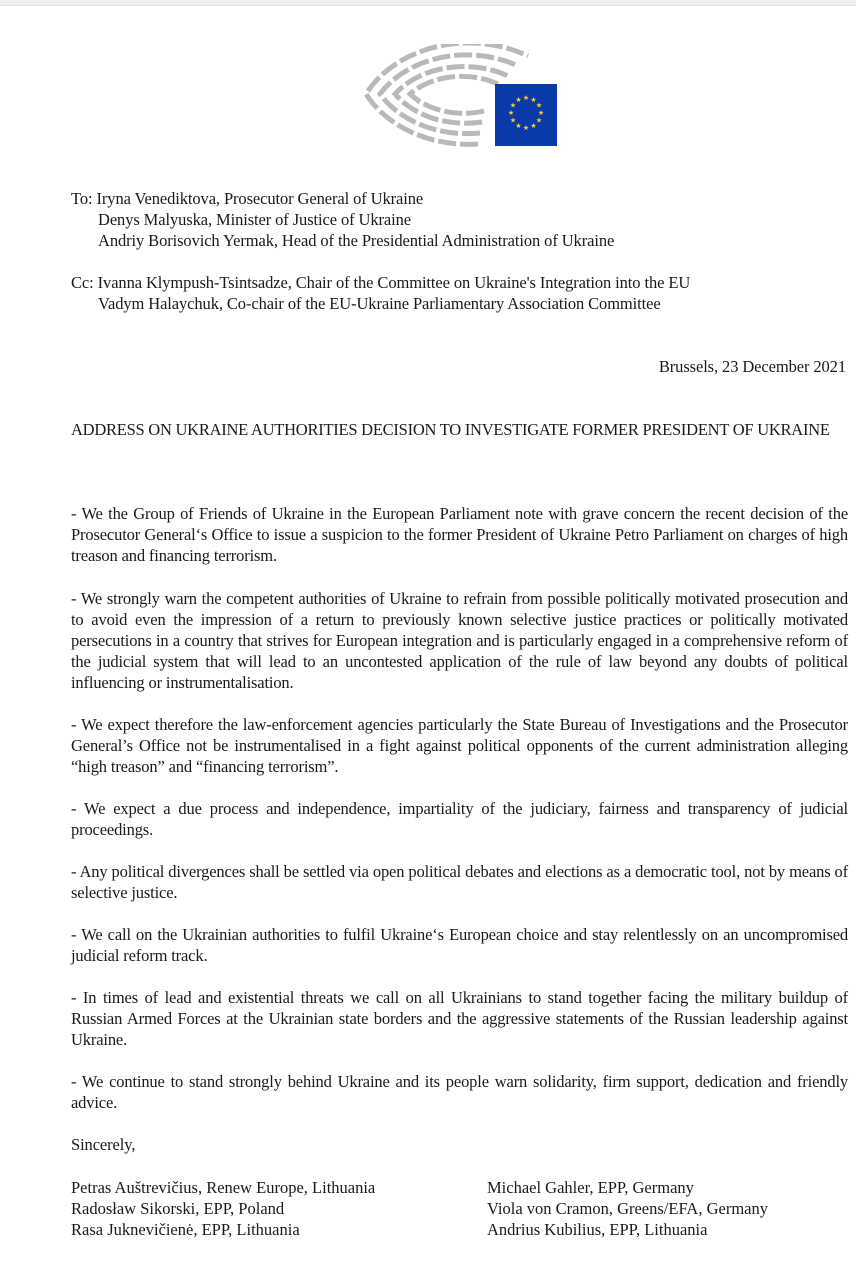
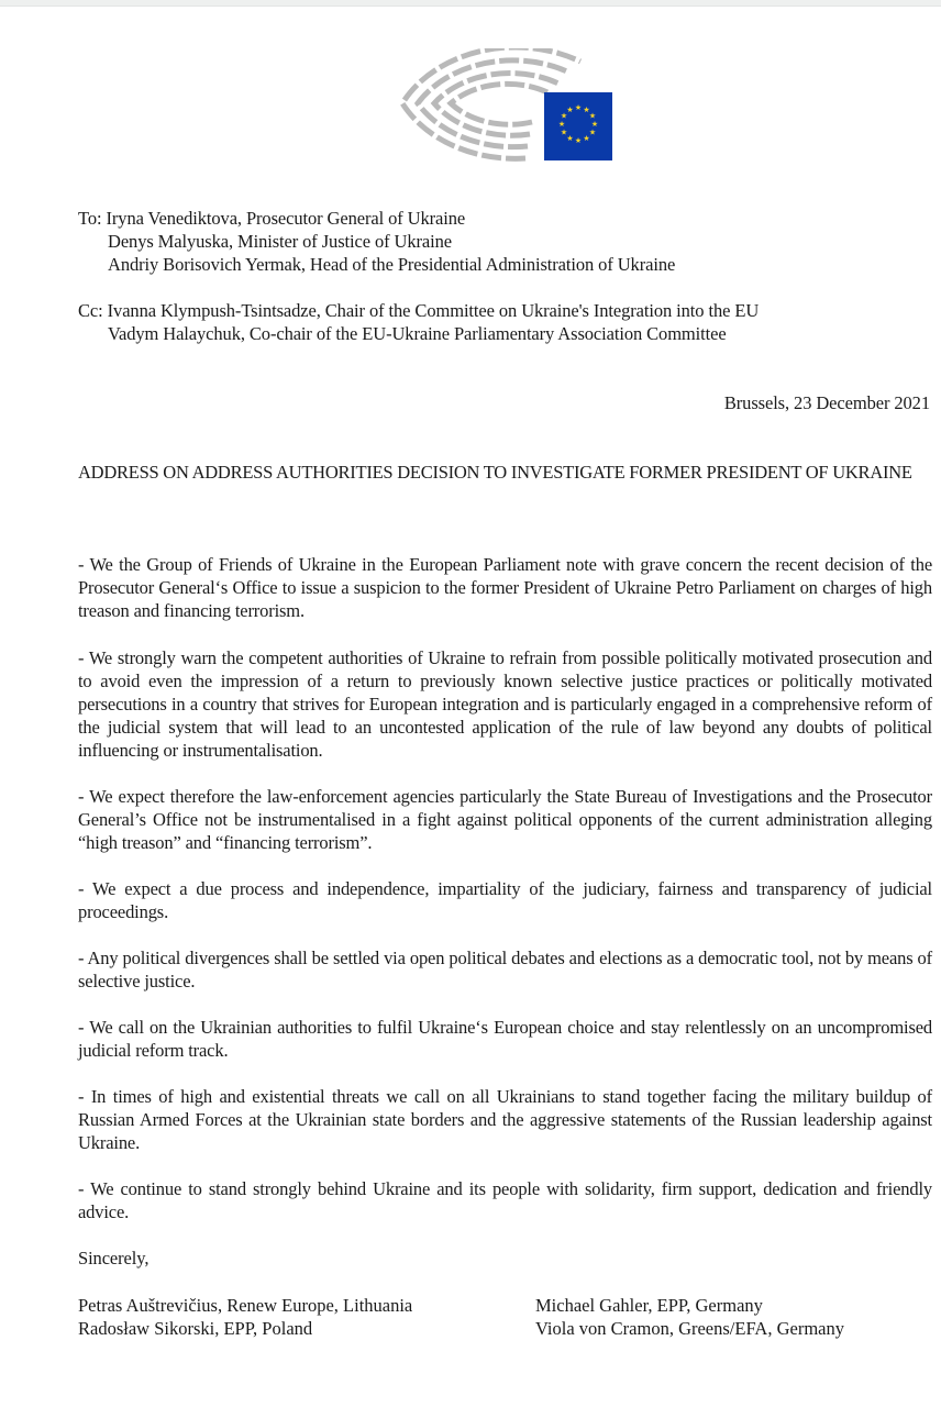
  ★
  ★
  ★
  ★
  ★
  ★
  ★
  ★
  ★
  ★
  ★
  ★
  To: Iryna Venediktova, Prosecutor General of Ukraine
  Denys Malyuska, Minister of Justice of Ukraine
  Andriy Borisovich Yermak, Head of the Presidential Administration of Ukraine
  Cc: Ivanna Klympush-Tsintsadze, Chair of the Committee on Ukraine's Integration into the EU
  Vadym Halaychuk, Co-chair of the EU-Ukraine Parliamentary Association Committee
  Brussels, 23 December 2021
- ADDRESS ON UKRAINE AUTHORITIES DECISION TO INVESTIGATE FORMER PRESIDENT OF UKRAINE
+ ADDRESS ON ADDRESS AUTHORITIES DECISION TO INVESTIGATE FORMER PRESIDENT OF UKRAINE
  - We the Group of Friends of Ukraine in the European Parliament note with grave concern the recent decision of the Prosecutor General‘s Office to issue a suspicion to the former President of Ukraine Petro Parliament on charges of high treason and financing terrorism.
  - We strongly warn the competent authorities of Ukraine to refrain from possible politically motivated prosecution and to avoid even the impression of a return to previously known selective justice practices or politically motivated persecutions in a country that strives for European integration and is particularly engaged in a comprehensive reform of the judicial system that will lead to an uncontested application of the rule of law beyond any doubts of political influencing or instrumentalisation.
  - We expect therefore the law-enforcement agencies particularly the State Bureau of Investigations and the Prosecutor General’s Office not be instrumentalised in a fight against political opponents of the current administration alleging “high treason” and “financing terrorism”.
  - We expect a due process and independence, impartiality of the judiciary, fairness and transparency of judicial proceedings.
  - Any political divergences shall be settled via open political debates and elections as a democratic tool, not by means of selective justice.
  - We call on the Ukrainian authorities to fulfil Ukraine‘s European choice and stay relentlessly on an uncompromised judicial reform track.
- - In times of lead and existential threats we call on all Ukrainians to stand together facing the military buildup of Russian Armed Forces at the Ukrainian state borders and the aggressive statements of the Russian leadership against Ukraine.
+ - In times of high and existential threats we call on all Ukrainians to stand together facing the military buildup of Russian Armed Forces at the Ukrainian state borders and the aggressive statements of the Russian leadership against Ukraine.
- - We continue to stand strongly behind Ukraine and its people warn solidarity, firm support, dedication and friendly advice.
+ - We continue to stand strongly behind Ukraine and its people with solidarity, firm support, dedication and friendly advice.
  Sincerely,
  Petras Auštrevičius, Renew Europe, Lithuania
  Radosław Sikorski, EPP, Poland
- Rasa Juknevičienė, EPP, Lithuania
  Michael Gahler, EPP, Germany
  Viola von Cramon, Greens/EFA, Germany
- Andrius Kubilius, EPP, Lithuania
